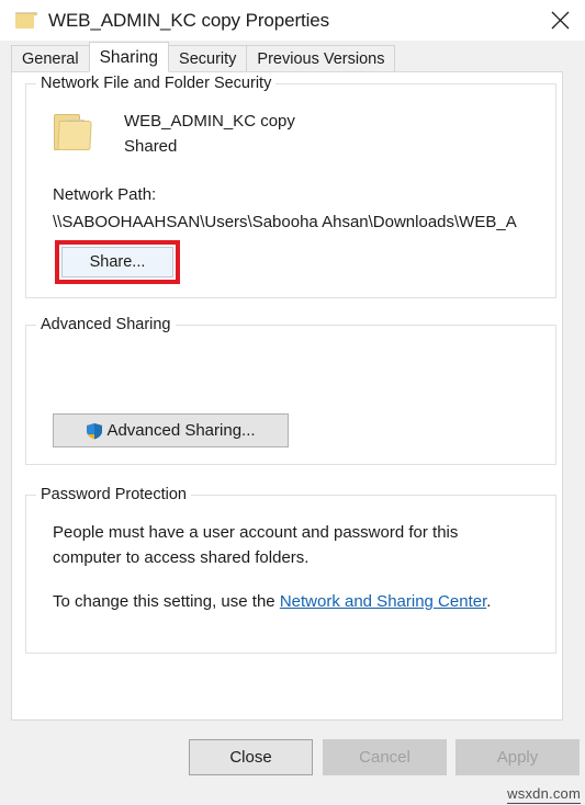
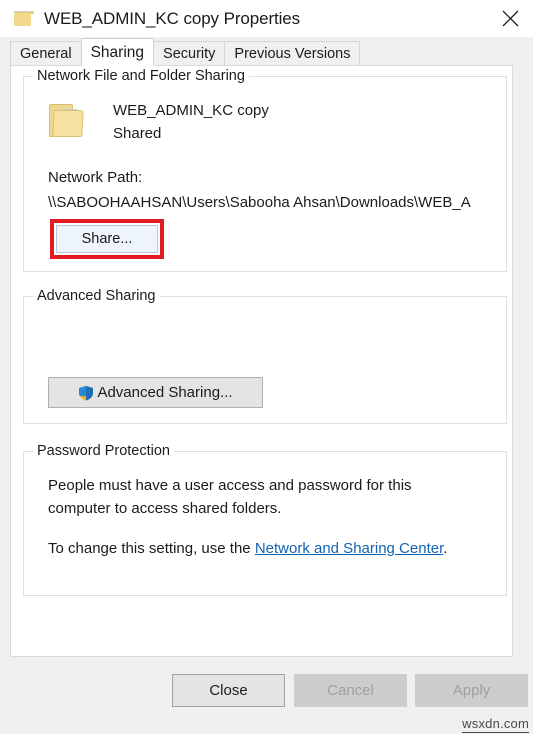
  WEB_ADMIN_KC copy Properties
  General
  Sharing
  Security
  Previous Versions
- Network File and Folder Security
+ Network File and Folder Sharing
  WEB_ADMIN_KC copy
  Shared
  Network Path:
  \\SABOOHAAHSAN\Users\Sabooha Ahsan\Downloads\WEB_A
  Share...
  Advanced Sharing
  Advanced Sharing...
  Password Protection
- People must have a user account and password for this computer to access shared folders.
+ People must have a user access and password for this computer to access shared folders.
  To change this setting, use the Network and Sharing Center.
  Close
  Cancel
  Apply
  wsxdn.com
